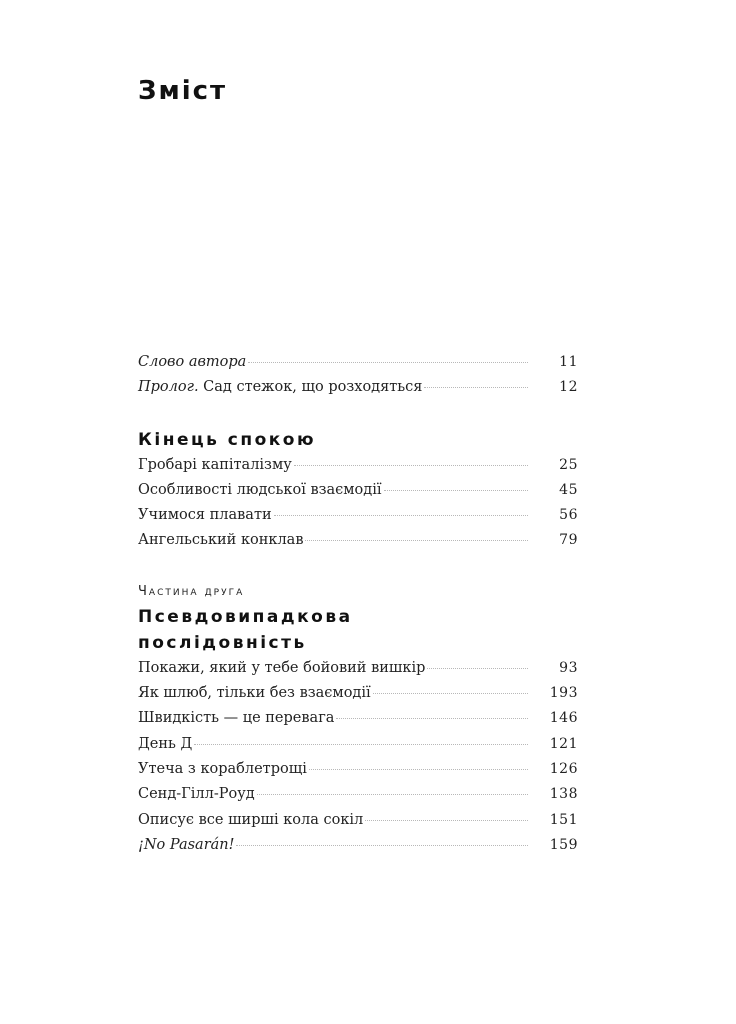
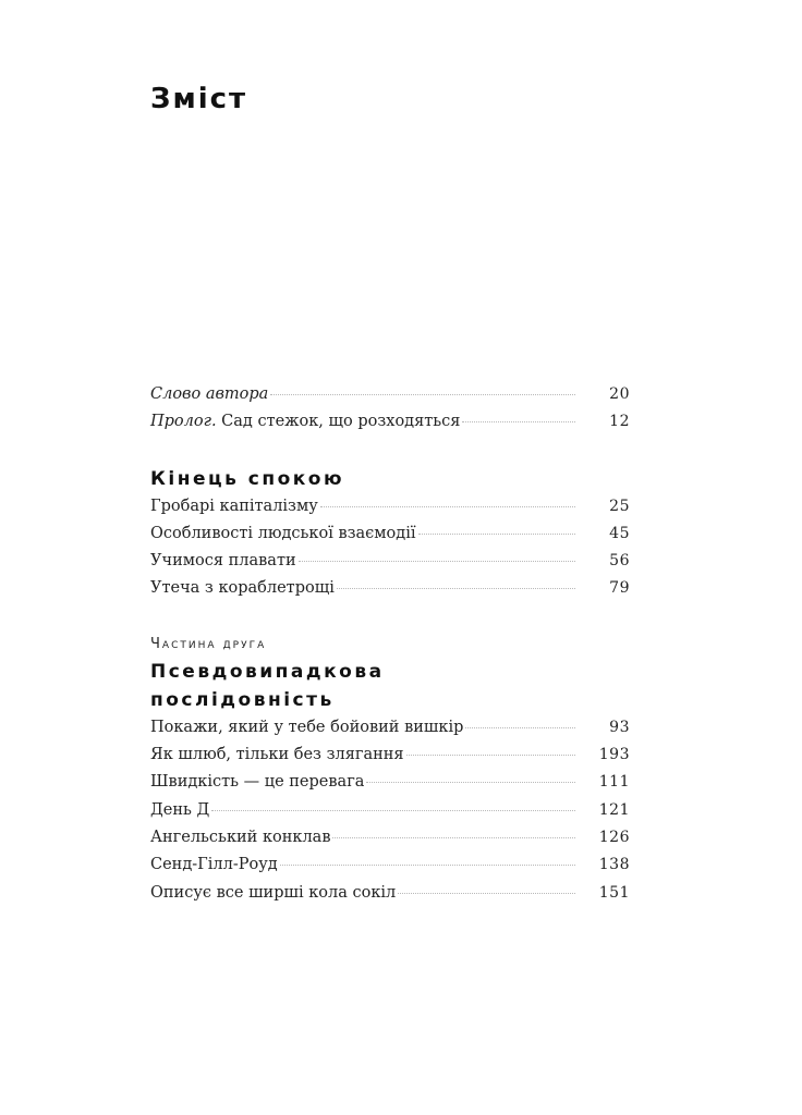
  Зміст
  Слово автора
- 11
+ 20
  Пролог. Сад стежок, що розходяться
  12
  Кінець спокою
  Гробарі капіталізму
  25
  Особливості людської взаємодії
  45
  Учимося плавати
  56
- Ангельський конклав
+ Утеча з кораблетрощі
  79
  Частина друга
  Псевдовипадкова
  послідовність
  Покажи, який у тебе бойовий вишкір
  93
- Як шлюб, тільки без взаємодії
+ Як шлюб, тільки без злягання
  193
  Швидкість — це перевага
- 146
+ 111
  День Д
  121
- Утеча з кораблетрощі
+ Ангельський конклав
  126
  Сенд-Гілл-Роуд
  138
  Описує все ширші кола сокіл
  151
- ¡No Pasarán!
- 159
